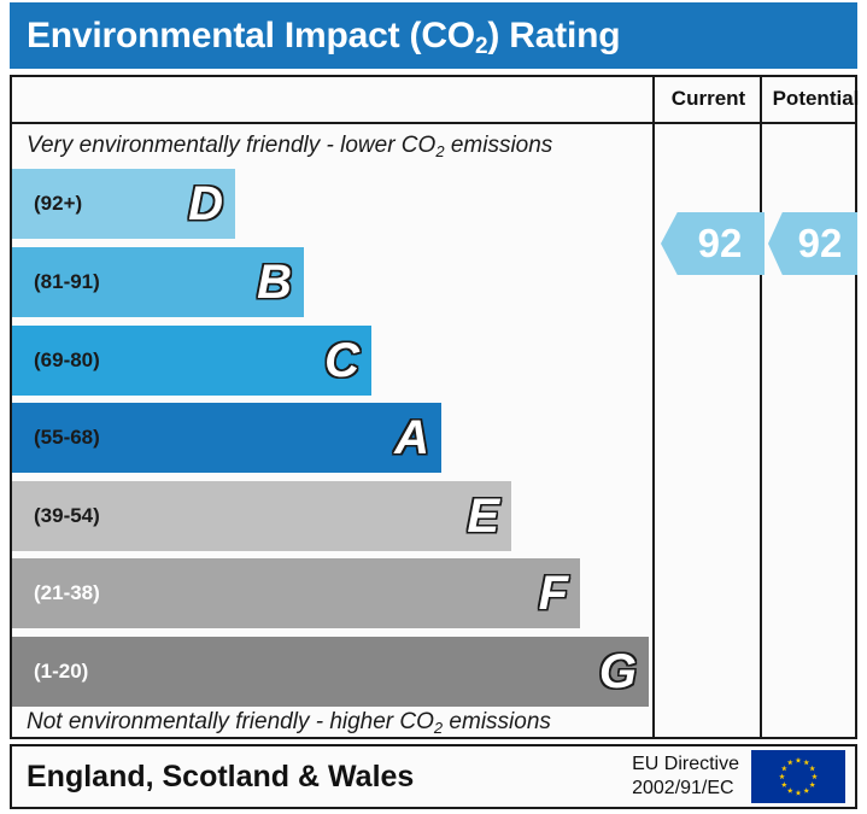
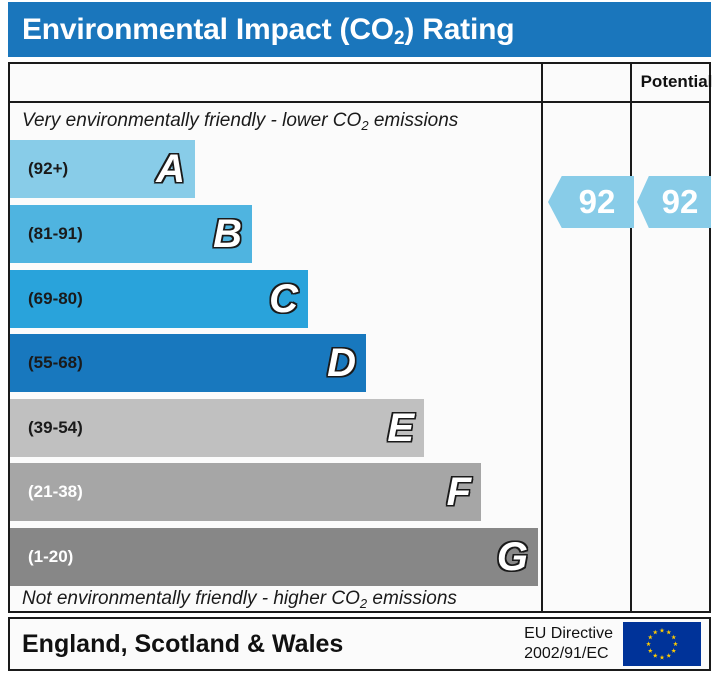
  Environmental Impact (CO2) Rating
- Current
  Potential
  Very environmentally friendly - lower CO2 emissions
  (92+)
- D
+ A
  (81-91)
  B
  (69-80)
  C
  (55-68)
- A
+ D
  (39-54)
  E
  (21-38)
  F
  (1-20)
  G
  92
  92
  Not environmentally friendly - higher CO2 emissions
  England, Scotland & Wales
  EU Directive
  2002/91/EC
